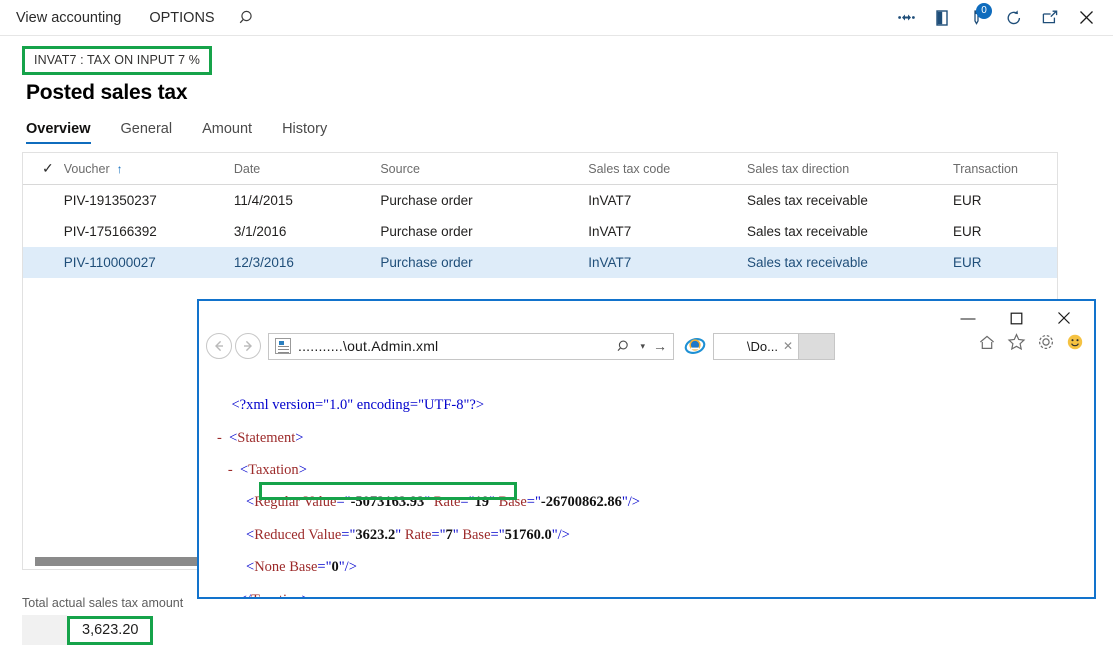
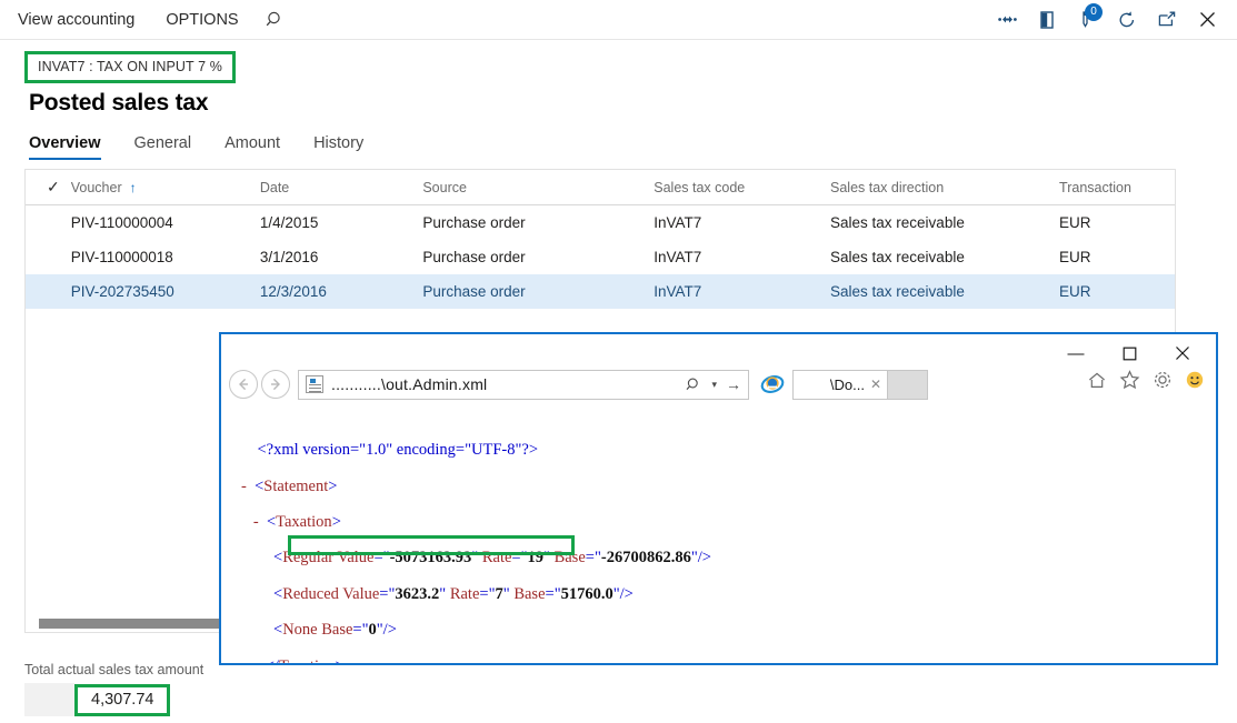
  View accounting
  OPTIONS
  0
  INVAT7 : TAX ON INPUT 7 %
  Posted sales tax
  Overview
  General
  Amount
  History
  ✓
  Voucher ↑
  Date
  Source
  Sales tax code
  Sales tax direction
  Transaction
- PIV-191350237
+ PIV-110000004
- 11/4/2015
+ 1/4/2015
  Purchase order
  InVAT7
  Sales tax receivable
  EUR
- PIV-175166392
+ PIV-110000018
  3/1/2016
  Purchase order
  InVAT7
  Sales tax receivable
  EUR
- PIV-110000027
+ PIV-202735450
  12/3/2016
  Purchase order
  InVAT7
  Sales tax receivable
  EUR
  Total actual sales tax amount
- 3,623.20
+ 4,307.74
  —
  ...........\out.Admin.xml
  ▾
  →
  \Do...
  ✕
  <?xml version="1.0" encoding="UTF-8"?>
  - <Statement>
  - <Taxation>
  <Regular Value="-5073163.93" Rate="19" Base="-26700862.86"/>
  <Reduced Value="3623.2" Rate="7" Base="51760.0"/>
  <None Base="0"/>
